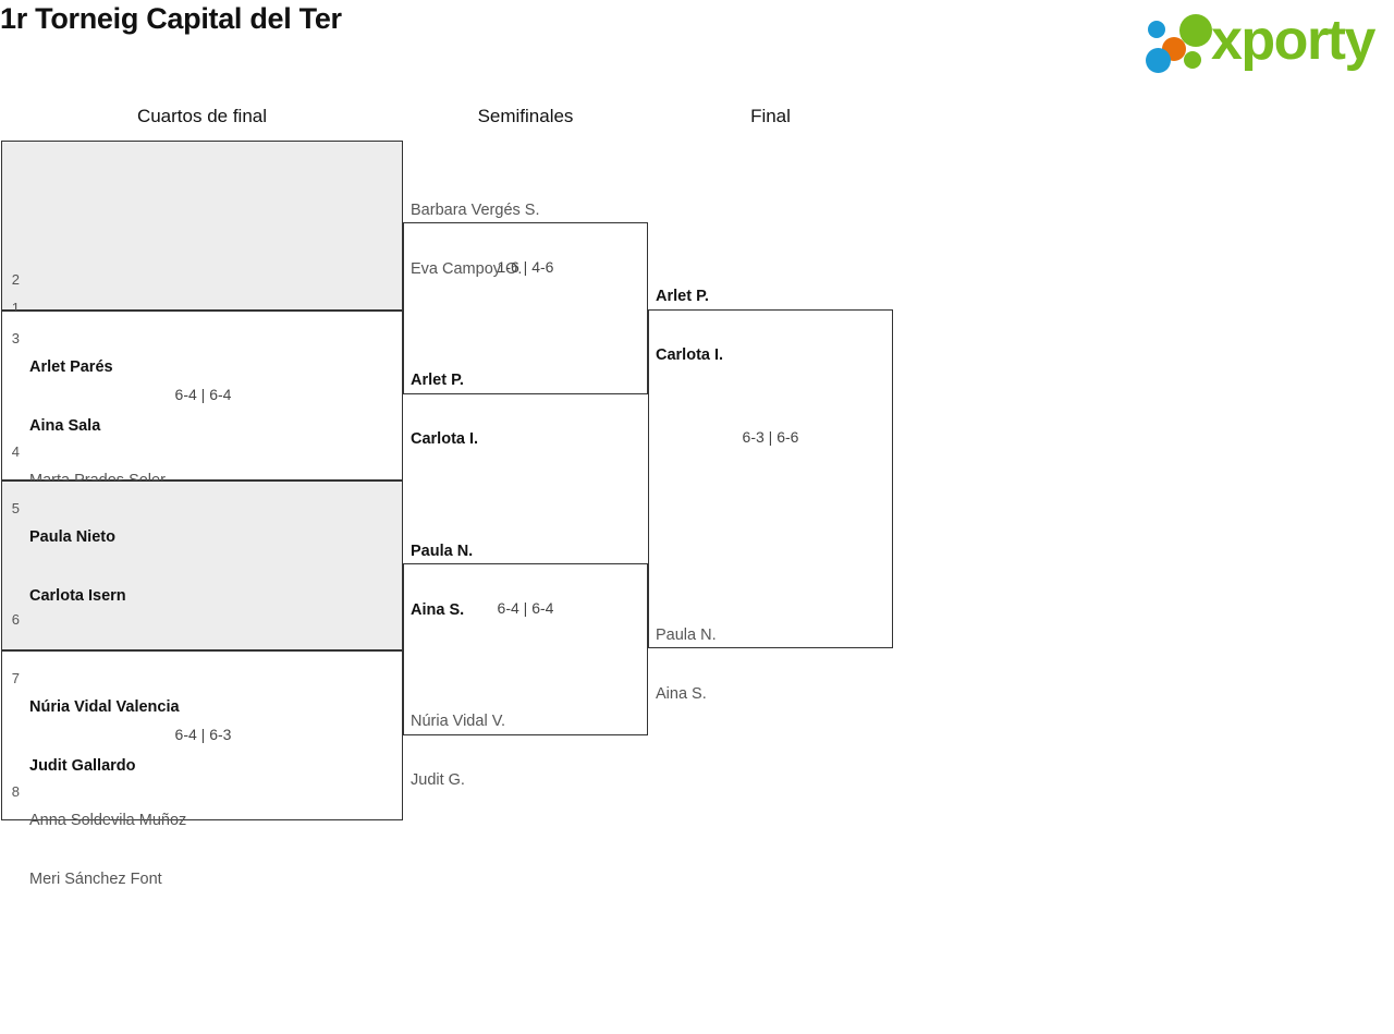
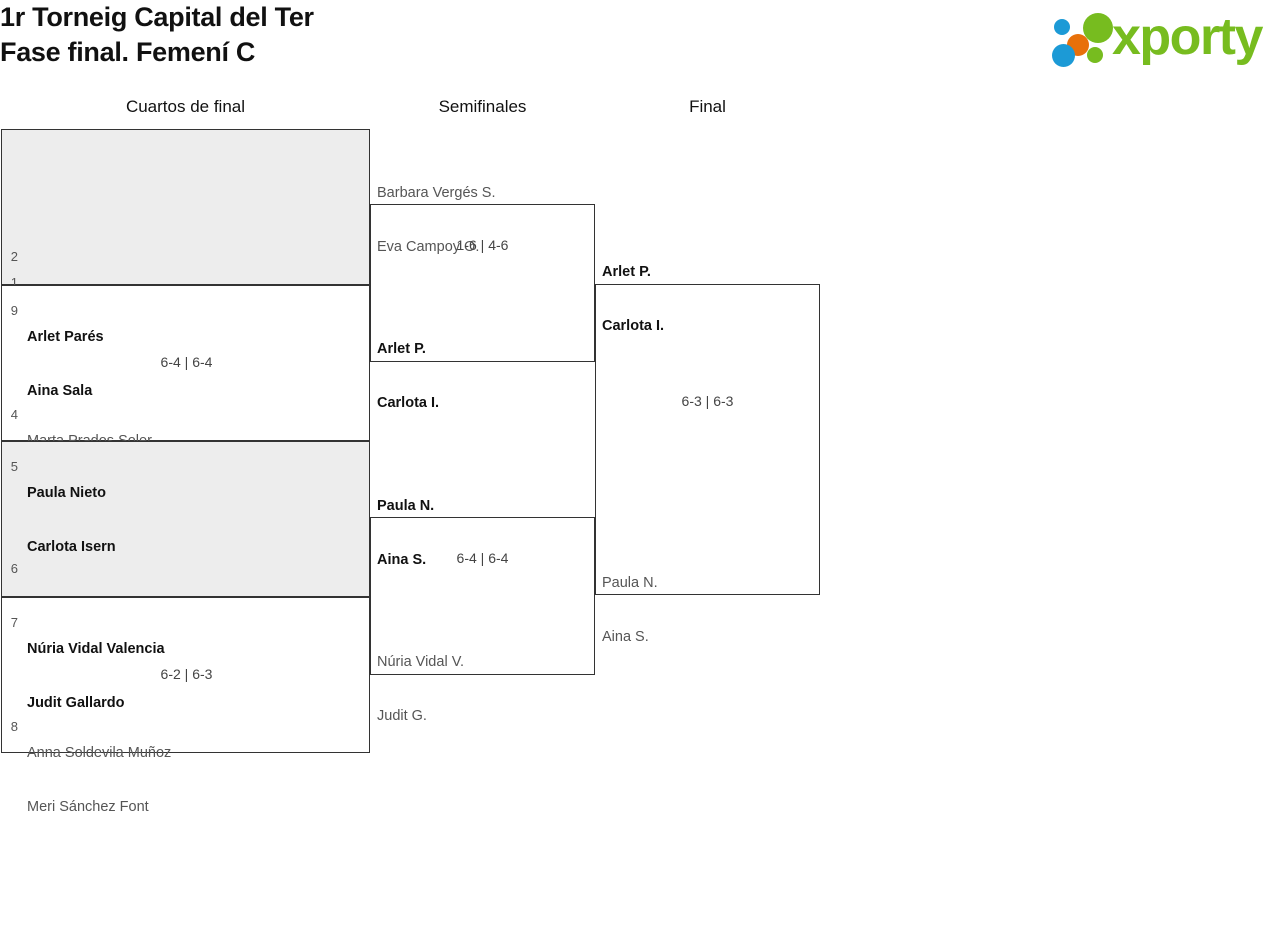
  1r Torneig Capital del Ter
+ Fase final. Femení C
  xporty
  Cuartos de final
  Semifinales
  Final
  1
  2
- 3
+ 9
  Arlet Parés
  Aina Sala
  4
  6-4 | 6-4
  5
  Paula Nieto
  Carlota Isern
  6
  7
  Núria Vidal Valencia
  Judit Gallardo
  8
  Anna Soldevila Muñoz
  Meri Sánchez Font
- 6-4 | 6-3
+ 6-2 | 6-3
  Barbara Vergés S.
  Eva Campoy O.
  1-6 | 4-6
  Arlet P.
  Carlota I.
  Paula N.
  Aina S.
  6-4 | 6-4
  Núria Vidal V.
  Judit G.
  Arlet P.
  Carlota I.
- 6-3 | 6-6
+ 6-3 | 6-3
  Paula N.
  Aina S.
